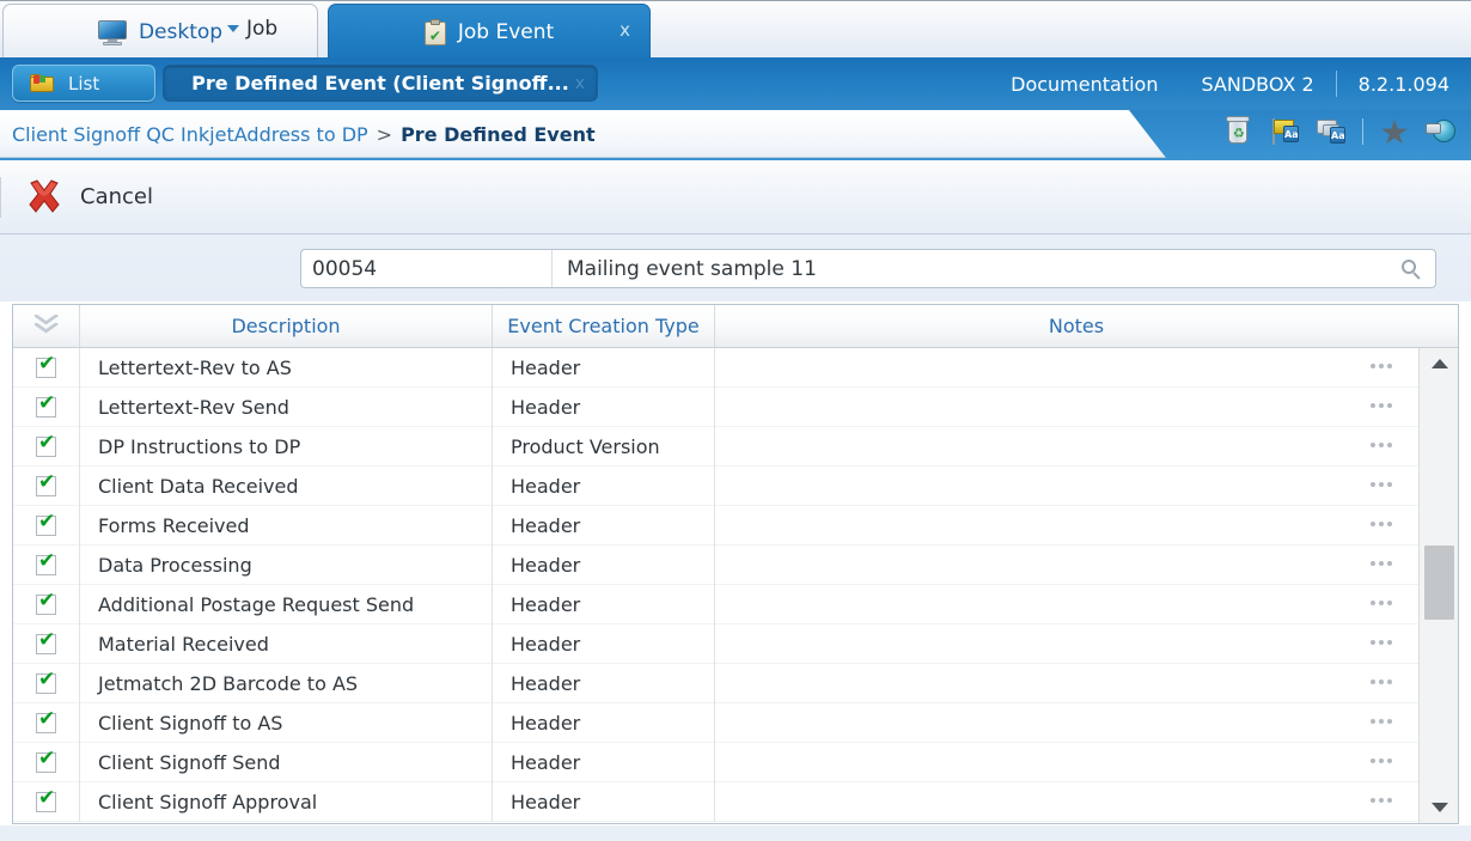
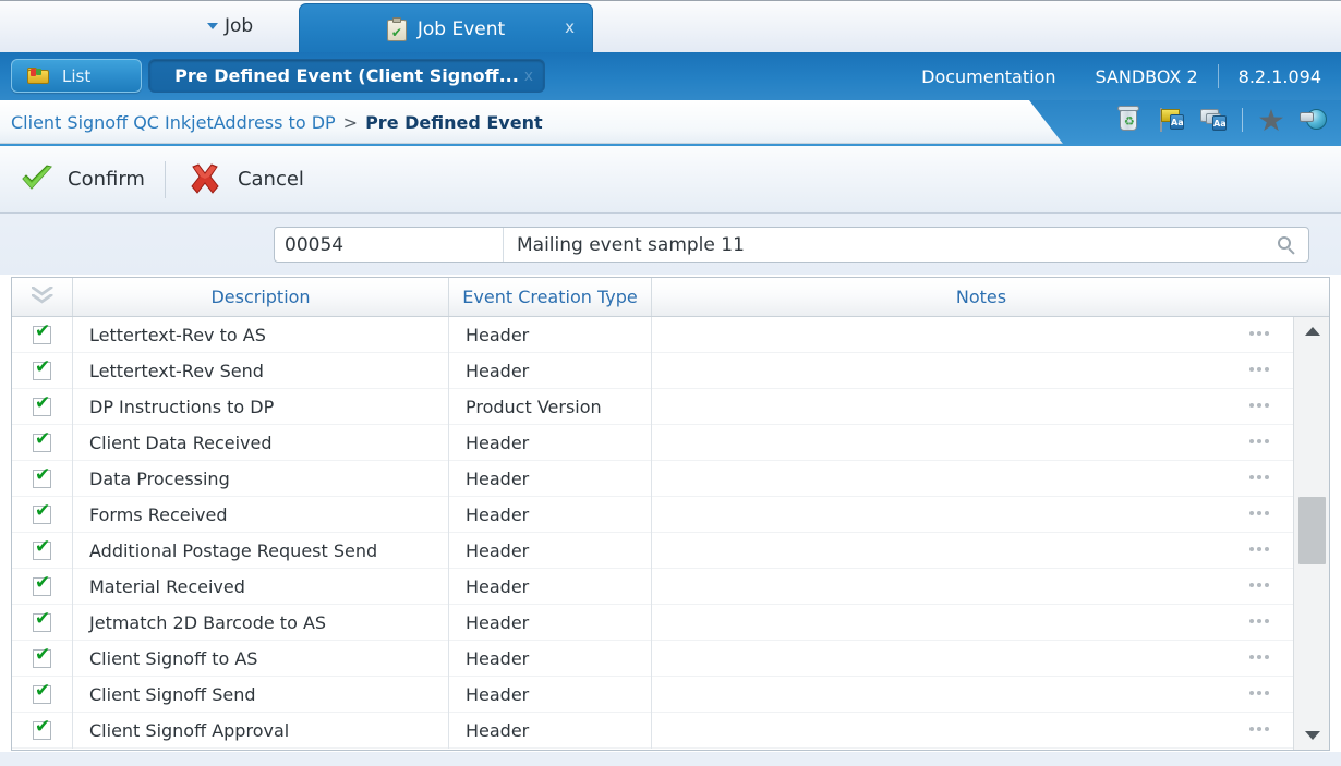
- Desktop
  ✔
  Job Event
  x
  List
  Pre Defined Event (Client Signoff...
  x
  Documentation
  SANDBOX 2
  8.2.1.094
  Client Signoff QC InkjetAddress to DP
  >
  Pre Defined Event
  ♻
  Aa
  Aa
+ Confirm
  Cancel
  Job
  00054
  Mailing event sample 11
  Description
  Event Creation Type
  Notes
  ✔
  Lettertext-Rev to AS
  Header
  ✔
  Lettertext-Rev Send
  Header
  ✔
  DP Instructions to DP
  Product Version
  ✔
  Client Data Received
  Header
  ✔
- Forms Received
+ Data Processing
  Header
  ✔
- Data Processing
+ Forms Received
  Header
  ✔
  Additional Postage Request Send
  Header
  ✔
  Material Received
  Header
  ✔
  Jetmatch 2D Barcode to AS
  Header
  ✔
  Client Signoff to AS
  Header
  ✔
  Client Signoff Send
  Header
  ✔
  Client Signoff Approval
  Header
